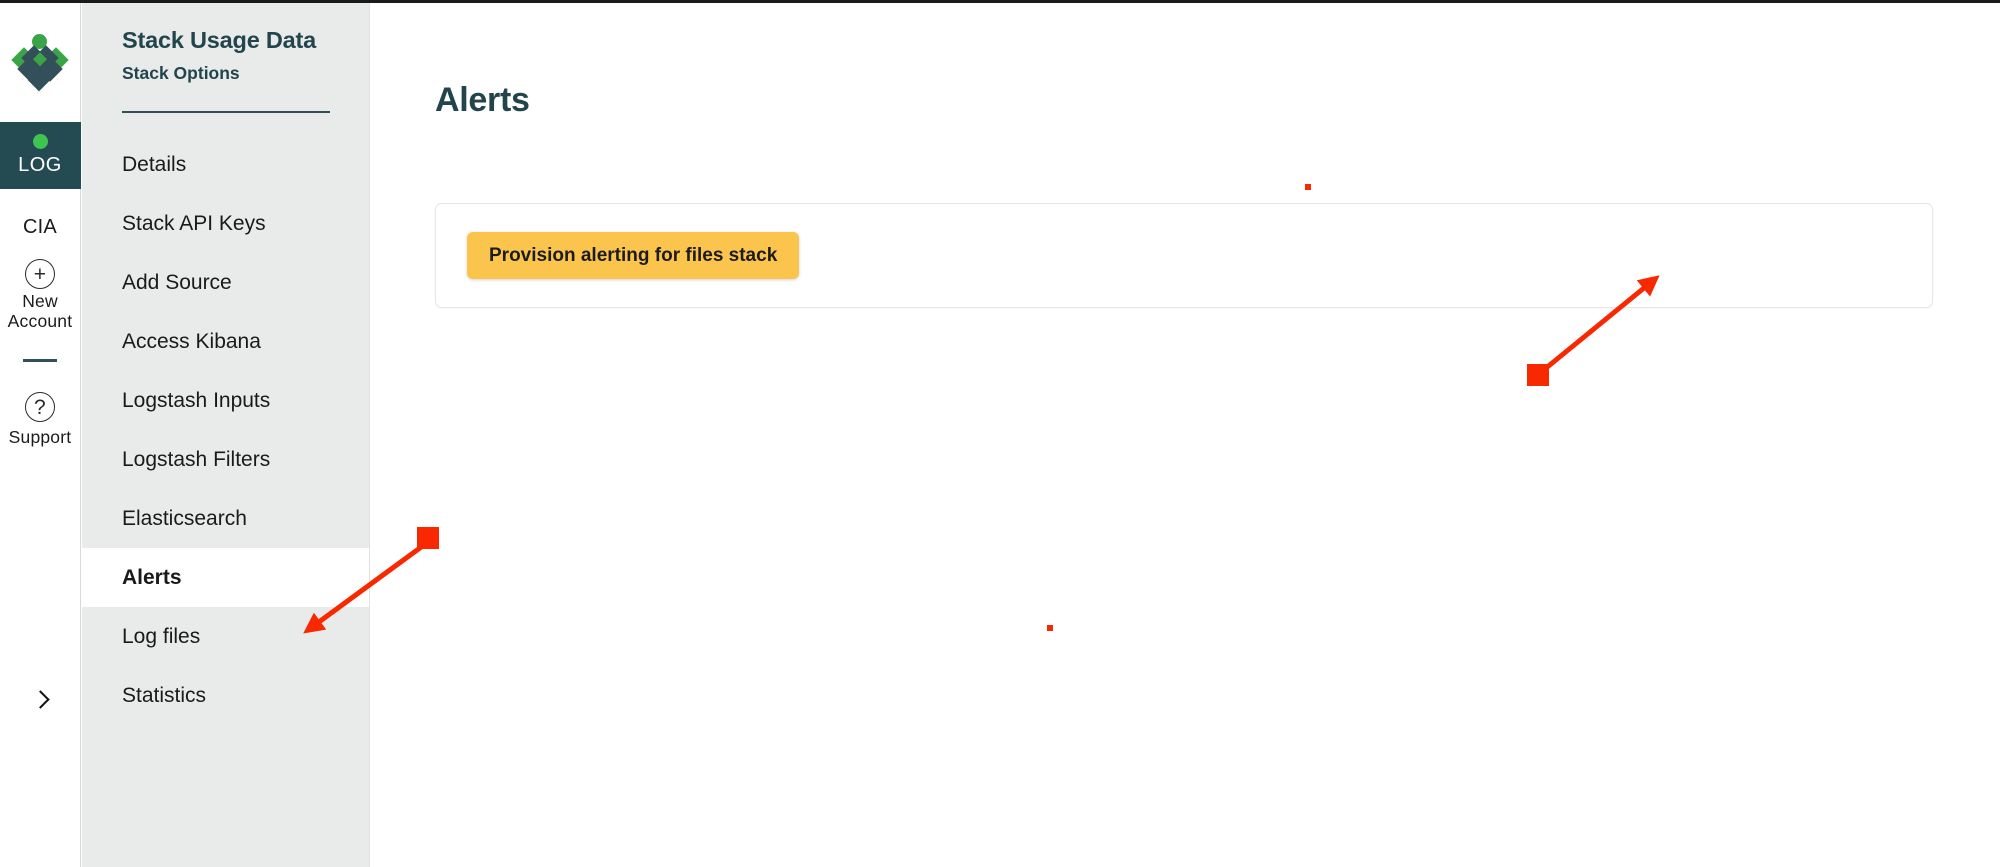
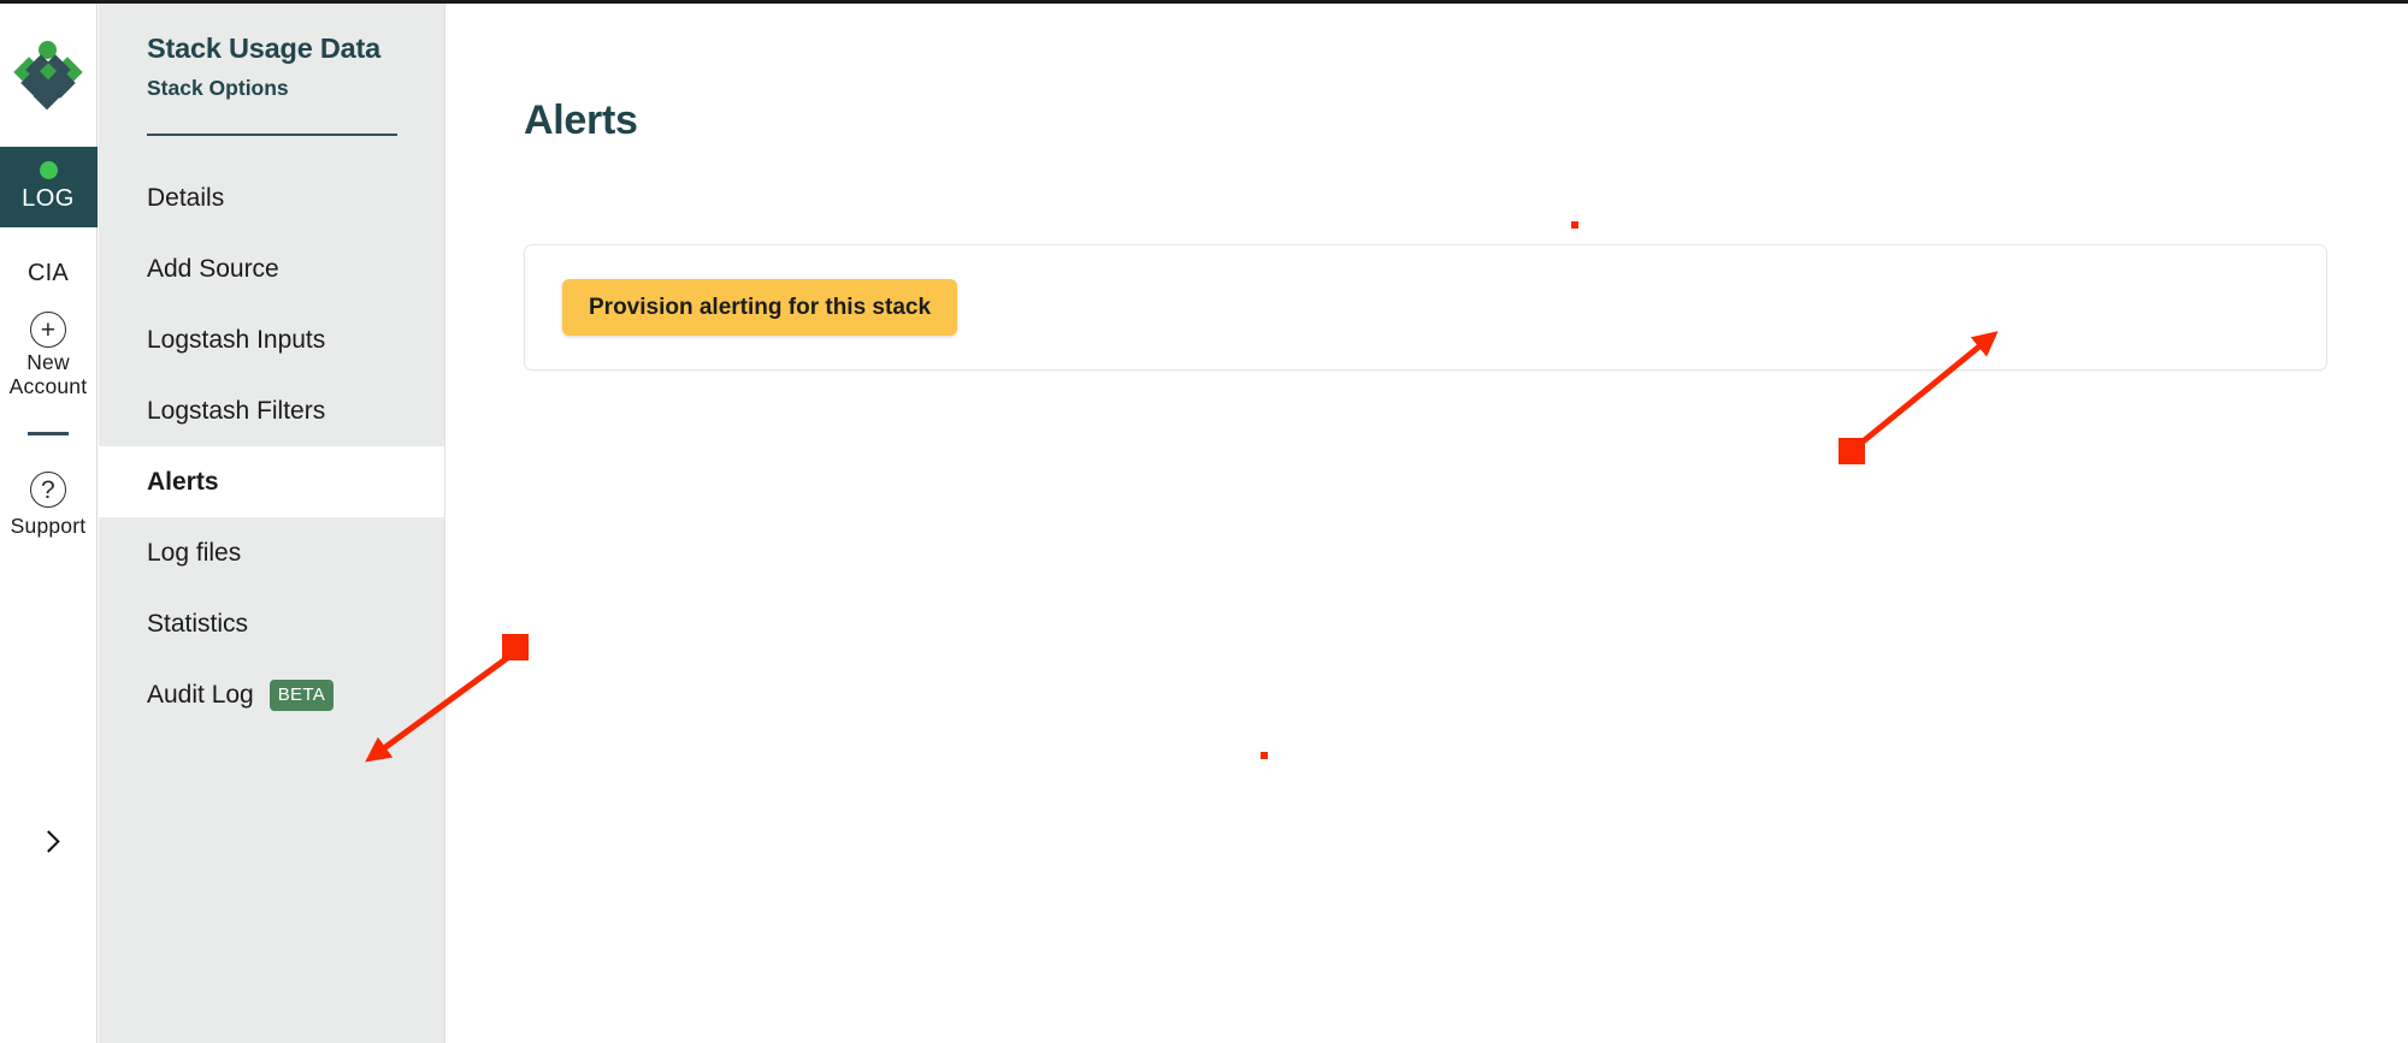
  LOG
  CIA
  +
  New
  Account
  ?
  Support
  Stack Usage Data
  Stack Options
  Details
- Stack API Keys
  Add Source
- Access Kibana
  Logstash Inputs
  Logstash Filters
- Elasticsearch
  Alerts
  Log files
  Statistics
+ Audit Log
+ BETA
  Alerts
- Provision alerting for files stack
+ Provision alerting for this stack
